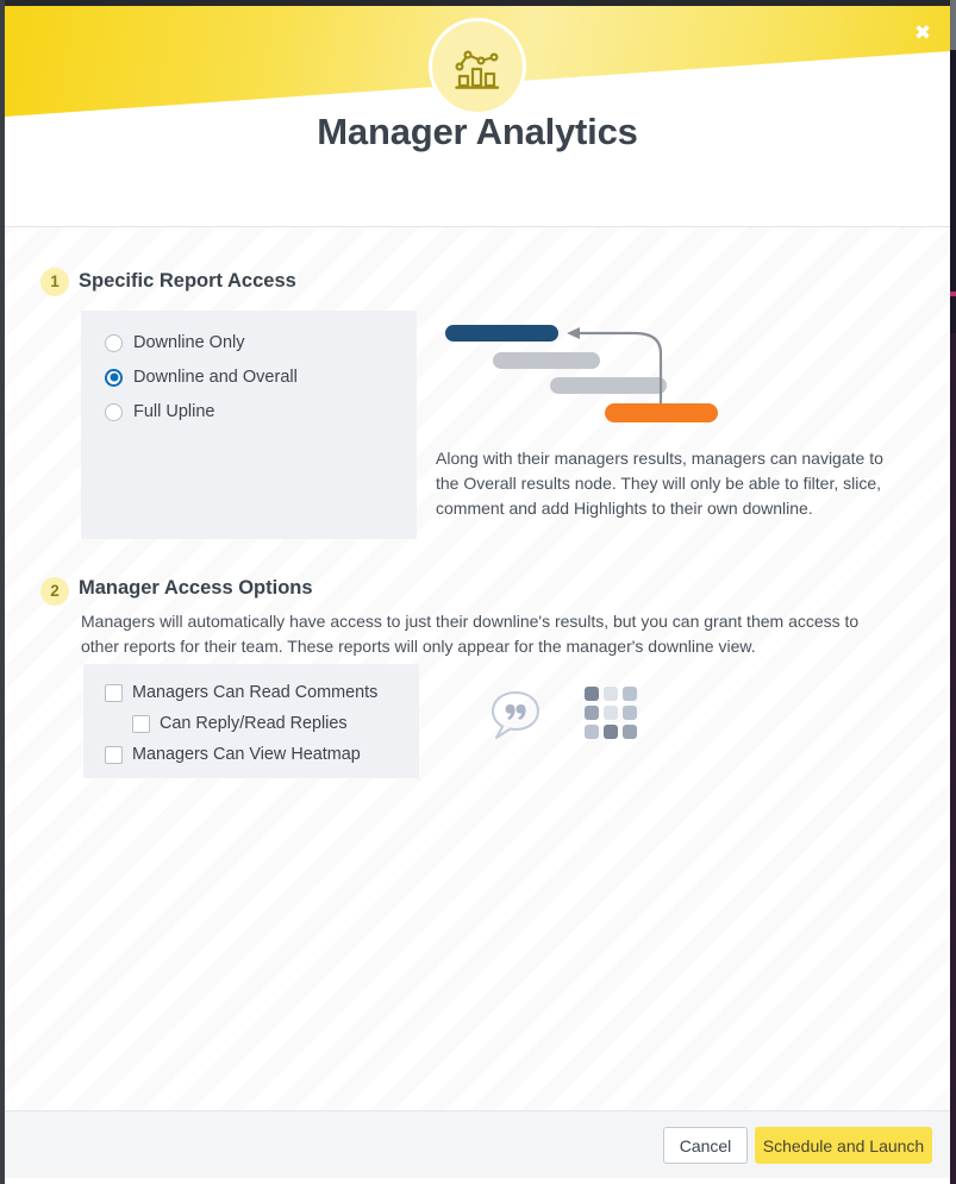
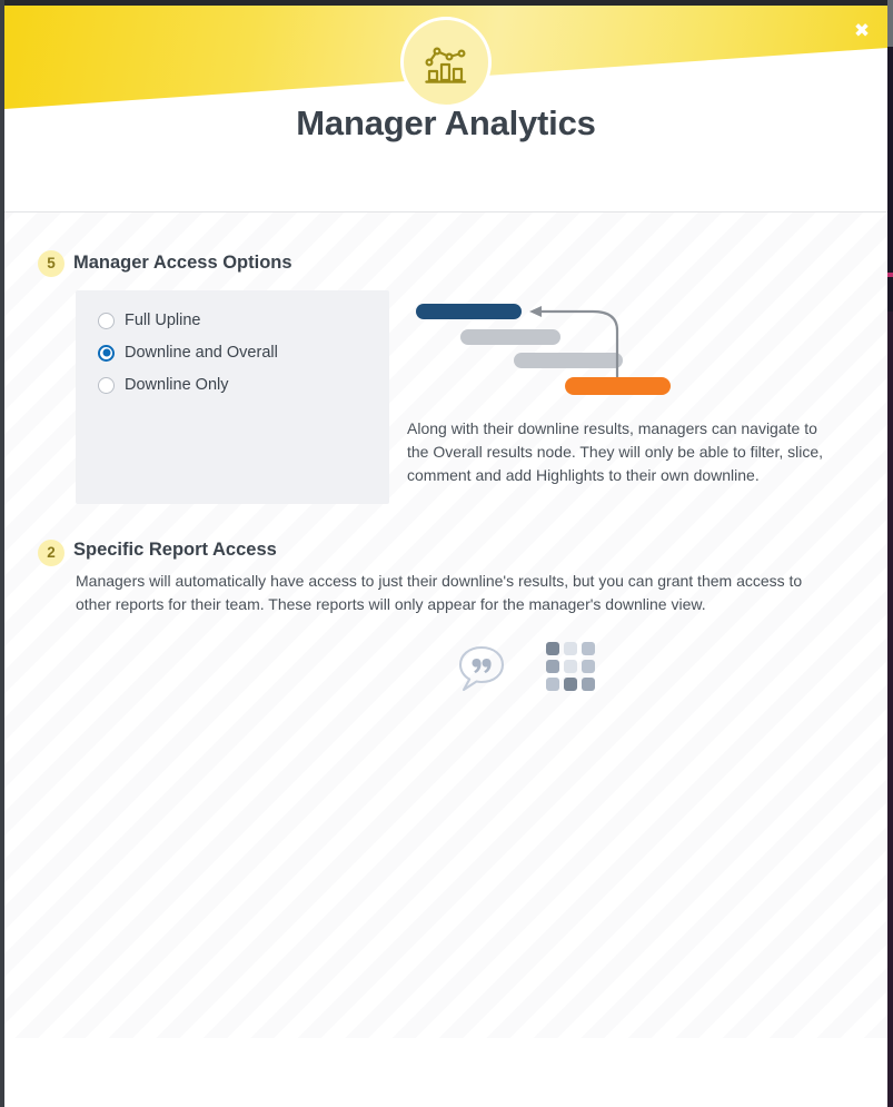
  ✖
  Manager Analytics
- 1
+ 5
- Specific Report Access
+ Manager Access Options
- Downline Only
+ Full Upline
  Downline and Overall
- Full Upline
+ Downline Only
- Along with their managers results, managers can navigate to the Overall results node. They will only be able to filter, slice, comment and add Highlights to their own downline.
+ Along with their downline results, managers can navigate to the Overall results node. They will only be able to filter, slice, comment and add Highlights to their own downline.
  2
- Manager Access Options
+ Specific Report Access
  Managers will automatically have access to just their downline's results, but you can grant them access to other reports for their team. These reports will only appear for the manager's downline view.
- Managers Can Read Comments
- Can Reply/Read Replies
- Managers Can View Heatmap
- Cancel
- Schedule and Launch
